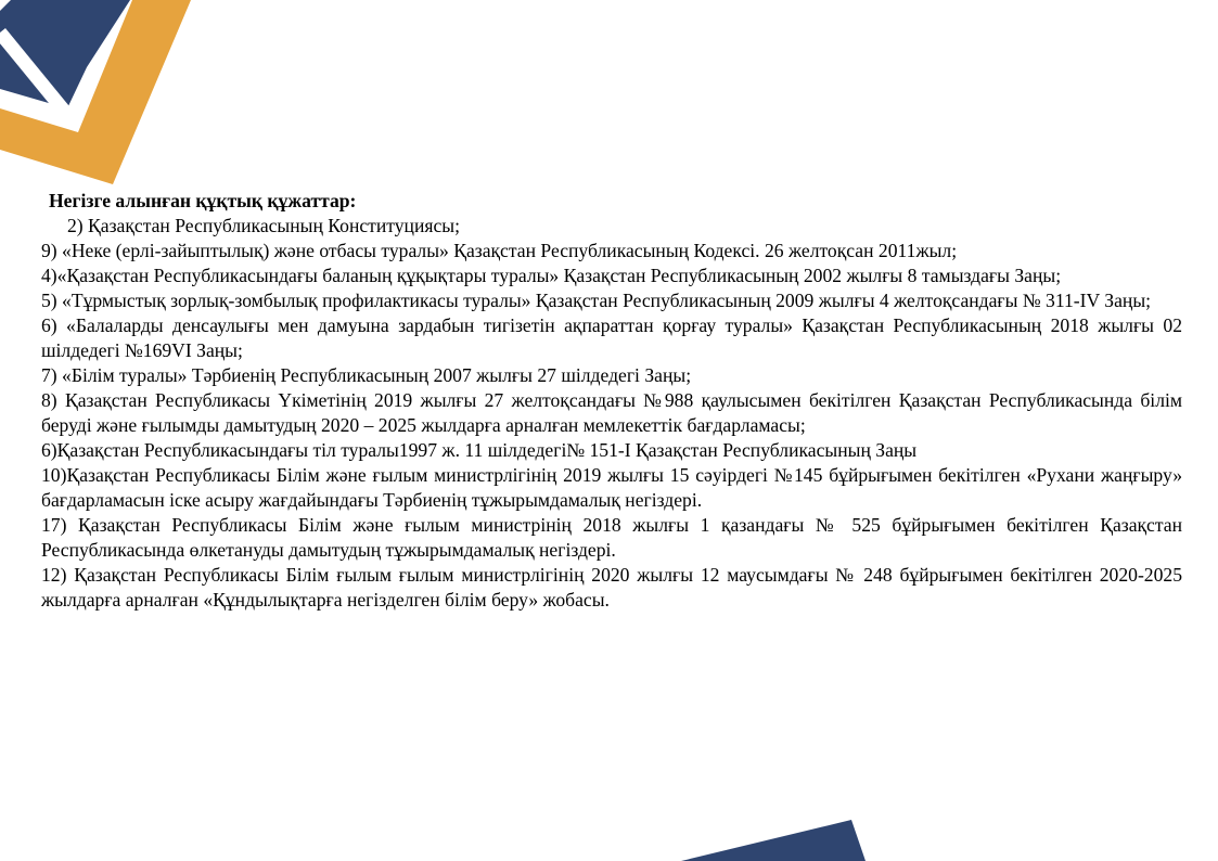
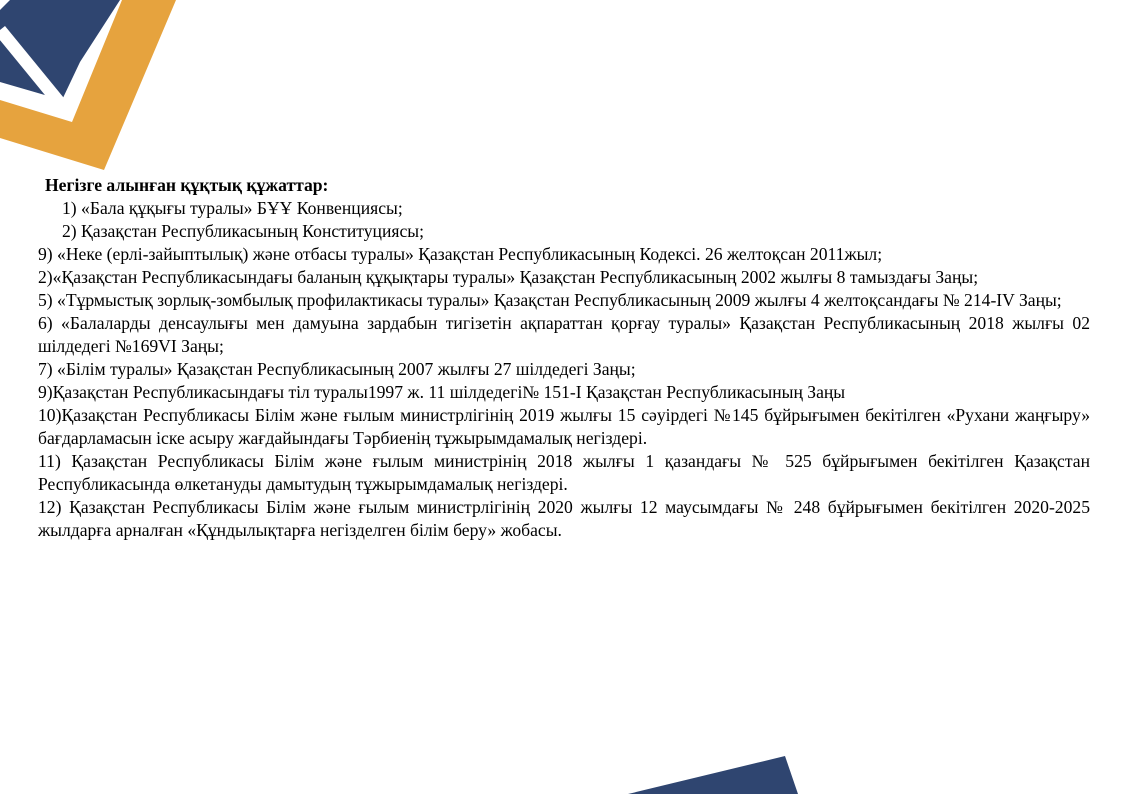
  Негізге алынған құқтық құжаттар:
+ 1) «Бала құқығы туралы» БҰҰ Конвенциясы;
  2) Қазақстан Республикасының Конституциясы;
  9) «Неке (ерлі-зайыптылық) және отбасы туралы» Қазақстан Республикасының Кодексі. 26 желтоқсан 2011жыл;
- 4)«Қазақстан Республикасындағы баланың құқықтары туралы» Қазақстан Республикасының 2002 жылғы 8 тамыздағы Заңы;
+ 2)«Қазақстан Республикасындағы баланың құқықтары туралы» Қазақстан Республикасының 2002 жылғы 8 тамыздағы Заңы;
- 5) «Тұрмыстық зорлық-зомбылық профилактикасы туралы» Қазақстан Республикасының 2009 жылғы 4 желтоқсандағы № 311-IV Заңы;
+ 5) «Тұрмыстық зорлық-зомбылық профилактикасы туралы» Қазақстан Республикасының 2009 жылғы 4 желтоқсандағы № 214-IV Заңы;
  6) «Балаларды денсаулығы мен дамуына зардабын тигізетін ақпараттан қорғау туралы» Қазақстан Республикасының 2018 жылғы 02 шілдедегі №169VI Заңы;
- 7) «Білім туралы» Тәрбиенің Республикасының 2007 жылғы 27 шілдедегі Заңы;
+ 7) «Білім туралы» Қазақстан Республикасының 2007 жылғы 27 шілдедегі Заңы;
- 8) Қазақстан Республикасы Үкіметінің 2019 жылғы 27 желтоқсандағы №988 қаулысымен бекітілген Қазақстан Республикасында білім беруді және ғылымды дамытудың 2020 – 2025 жылдарға арналған мемлекеттік бағдарламасы;
- 6)Қазақстан Республикасындағы тіл туралы1997 ж. 11 шілдедегі№ 151-I Қазақстан Республикасының Заңы
+ 9)Қазақстан Республикасындағы тіл туралы1997 ж. 11 шілдедегі№ 151-I Қазақстан Республикасының Заңы
  10)Қазақстан Республикасы Білім және ғылым министрлігінің 2019 жылғы 15 сәуірдегі №145 бұйрығымен бекітілген «Рухани жаңғыру» бағдарламасын іске асыру жағдайындағы Тәрбиенің тұжырымдамалық негіздері.
- 17) Қазақстан Республикасы Білім және ғылым министрінің 2018 жылғы 1 қазандағы № 525 бұйрығымен бекітілген Қазақстан Республикасында өлкетануды дамытудың тұжырымдамалық негіздері.
+ 11) Қазақстан Республикасы Білім және ғылым министрінің 2018 жылғы 1 қазандағы № 525 бұйрығымен бекітілген Қазақстан Республикасында өлкетануды дамытудың тұжырымдамалық негіздері.
- 12) Қазақстан Республикасы Білім ғылым ғылым министрлігінің 2020 жылғы 12 маусымдағы № 248 бұйрығымен бекітілген 2020-2025 жылдарға арналған «Құндылықтарға негізделген білім беру» жобасы.
+ 12) Қазақстан Республикасы Білім және ғылым министрлігінің 2020 жылғы 12 маусымдағы № 248 бұйрығымен бекітілген 2020-2025 жылдарға арналған «Құндылықтарға негізделген білім беру» жобасы.
